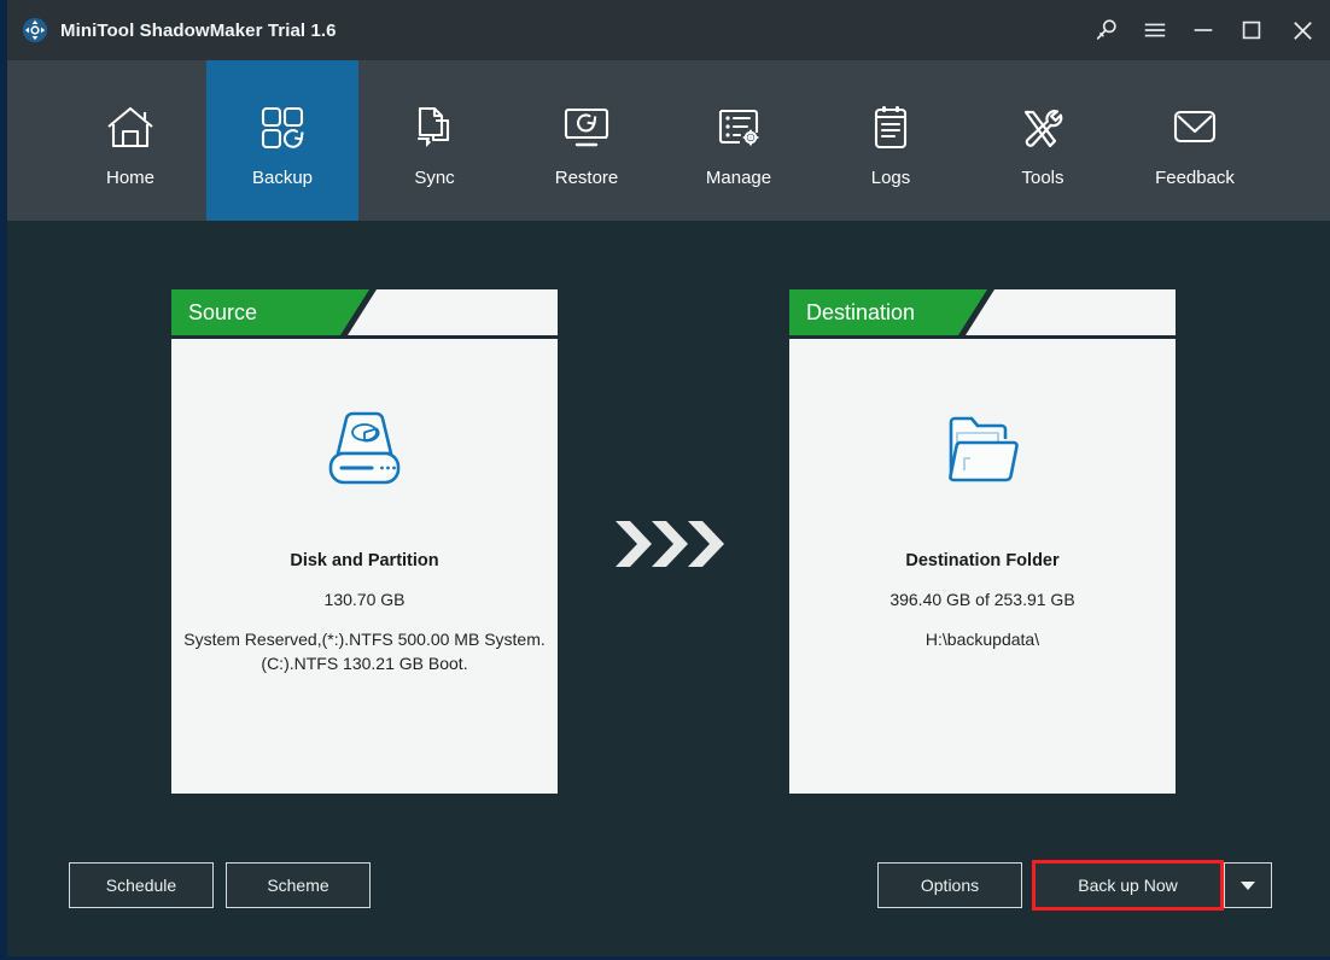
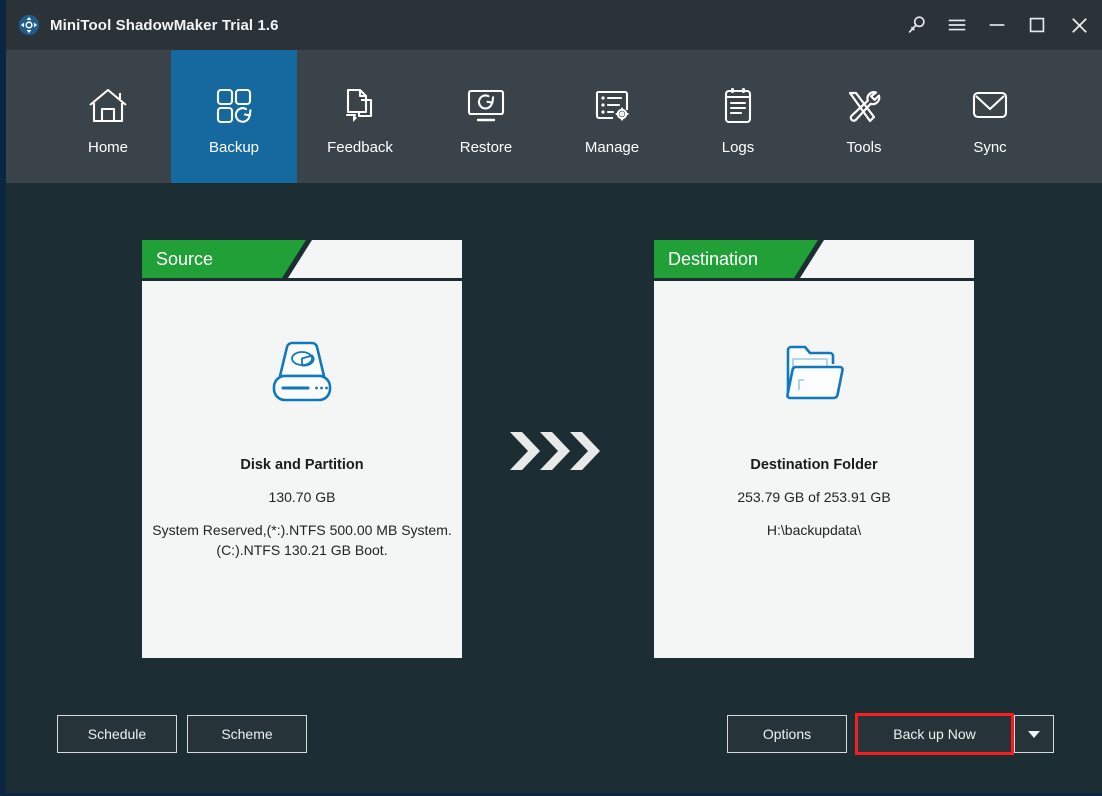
  MiniTool ShadowMaker Trial 1.6
  Home
  Backup
- Sync
+ Feedback
  Restore
  Manage
  Logs
  Tools
- Feedback
+ Sync
  Source
  Disk and Partition
  130.70 GB
  System Reserved,(*:).NTFS 500.00 MB System. (C:).NTFS 130.21 GB Boot.
  Destination
  Destination Folder
- 396.40 GB of 253.91 GB
+ 253.79 GB of 253.91 GB
  H:\backupdata\
  Schedule
  Scheme
  Options
  Back up Now
